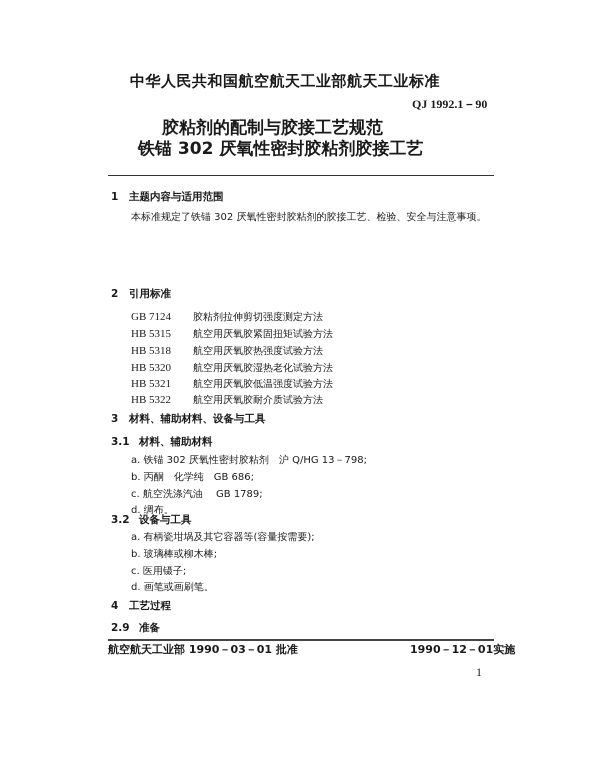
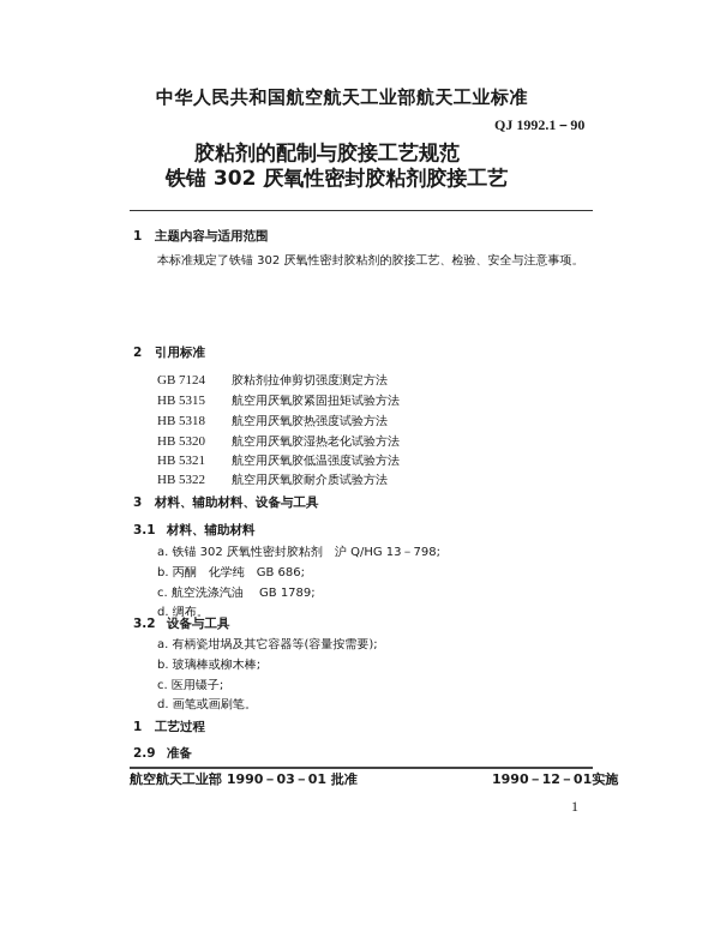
  中华人民共和国航空航天工业部航天工业标准
  QJ 1992.1－90
  胶粘剂的配制与胶接工艺规范
  铁锚 302 厌氧性密封胶粘剂胶接工艺
  1 主题内容与适用范围
  本标准规定了铁锚 302 厌氧性密封胶粘剂的胶接工艺、检验、安全与注意事项。
  2 引用标准
  GB 7124 胶粘剂拉伸剪切强度测定方法
  HB 5315 航空用厌氧胶紧固扭矩试验方法
  HB 5318 航空用厌氧胶热强度试验方法
  HB 5320 航空用厌氧胶湿热老化试验方法
  HB 5321 航空用厌氧胶低温强度试验方法
  HB 5322 航空用厌氧胶耐介质试验方法
  3 材料、辅助材料、设备与工具
  3.1 材料、辅助材料
  a. 铁锚 302 厌氧性密封胶粘剂 沪 Q/HG 13－798;
  b. 丙酮 化学纯 GB 686;
  c. 航空洗涤汽油 GB 1789;
  d. 绸布。
  3.2 设备与工具
  a. 有柄瓷坩埚及其它容器等(容量按需要);
  b. 玻璃棒或柳木棒;
  c. 医用镊子;
  d. 画笔或画刷笔。
- 4 工艺过程
+ 1 工艺过程
  2.9 准备
  航空航天工业部 1990－03－01 批准
  1990－12－01实施
  1
